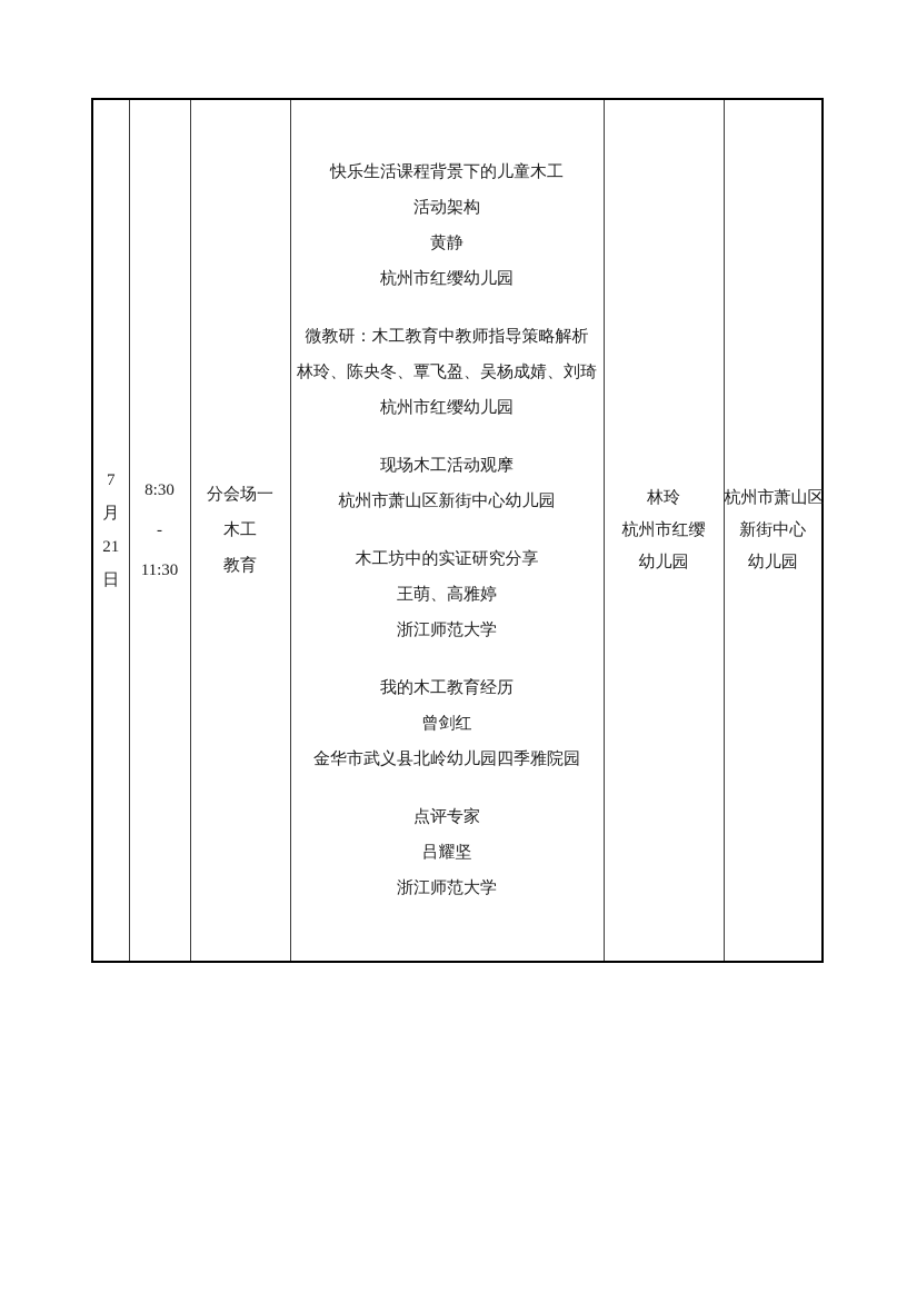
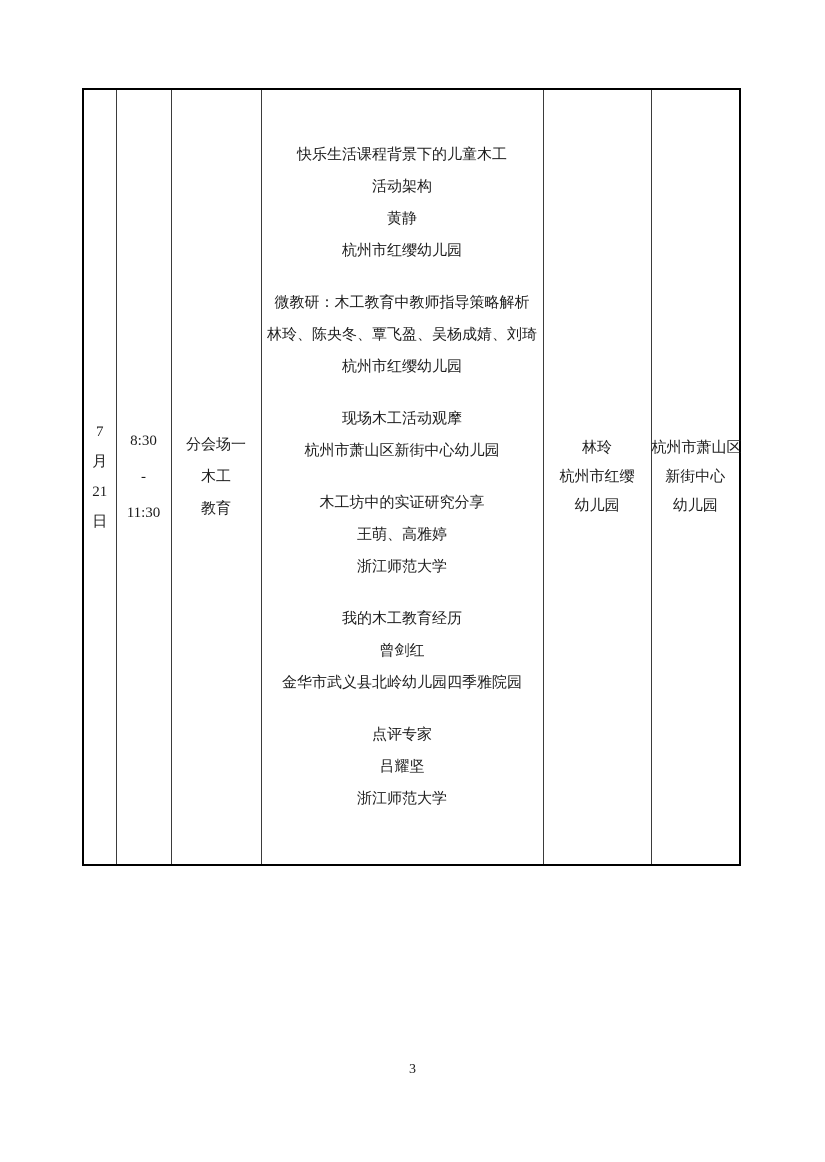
  7月21日	8:30-11:30	分会场一木工教育	快乐生活课程背景下的儿童木工活动架构黄静杭州市红缨幼儿园微教研：木工教育中教师指导策略解析林玲、陈央冬、覃飞盈、吴杨成婧、刘琦杭州市红缨幼儿园现场木工活动观摩杭州市萧山区新街中心幼儿园木工坊中的实证研究分享王萌、高雅婷浙江师范大学我的木工教育经历曾剑红金华市武义县北岭幼儿园四季雅院园点评专家吕耀坚浙江师范大学	林玲杭州市红缨幼儿园	杭州市萧山区新街中心幼儿园
+ 3
